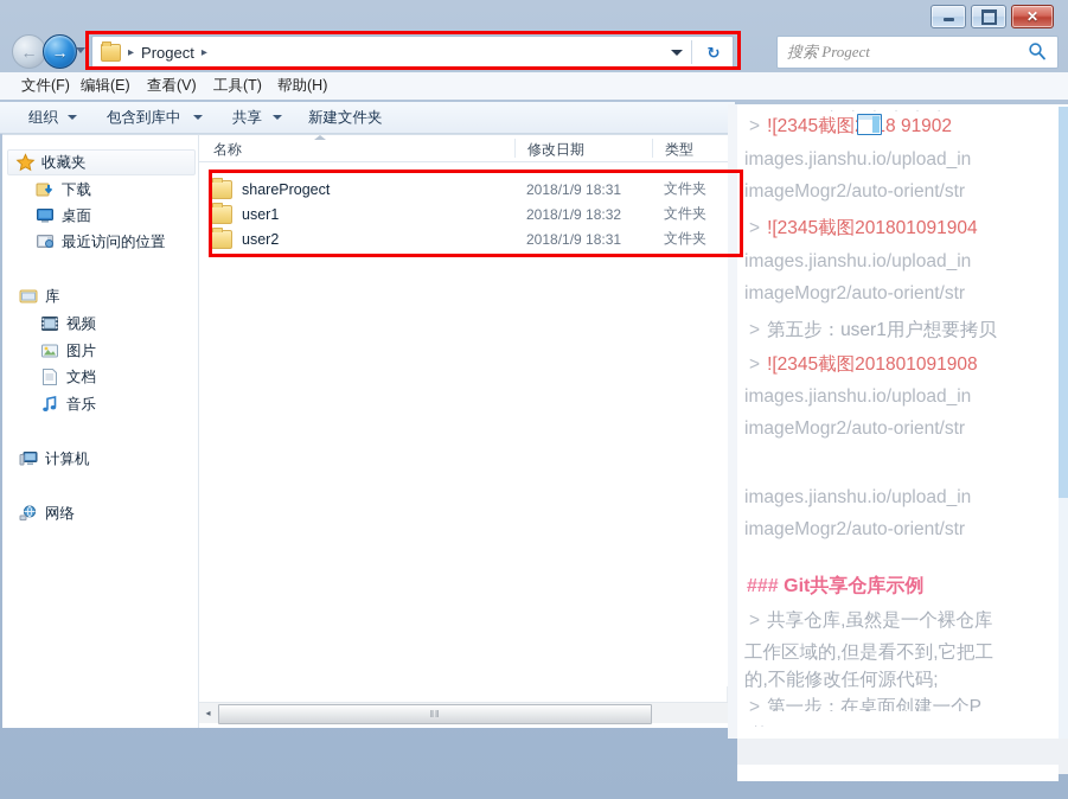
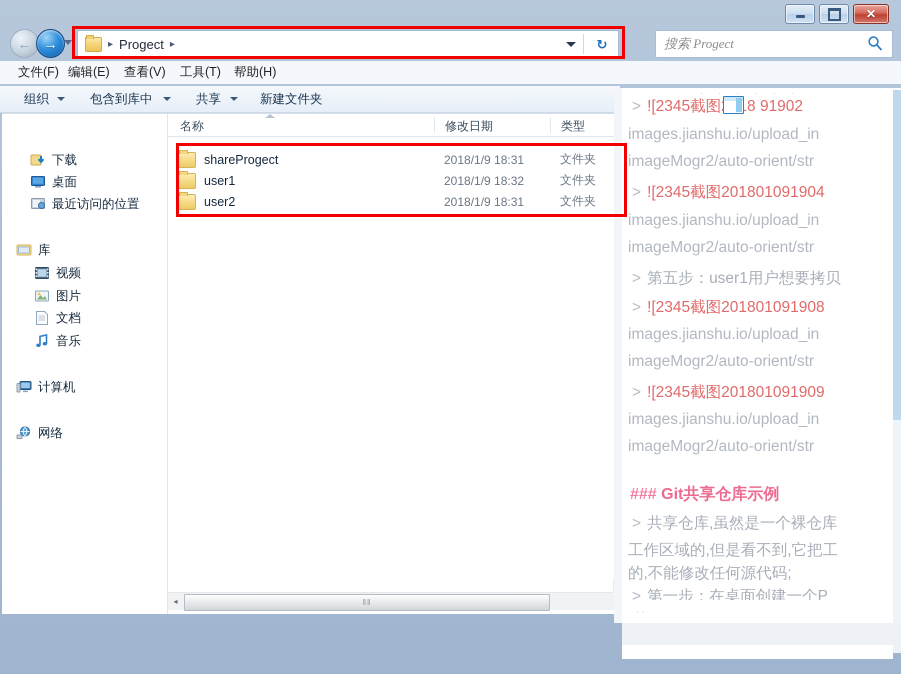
  ✕
  ←
  →
  ▸
  Progect
  ▸
  ↻
  搜索 Progect
  文件(F)
  编辑(E)
  查看(V)
  工具(T)
  帮助(H)
  组织
  包含到库中
  共享
  新建文件夹
- 收藏夹
  下载
  桌面
  最近访问的位置
  库
  视频
  图片
  文档
  音乐
  计算机
  网络
  名称
  修改日期
  类型
  shareProgect
  2018/1/9 18:31
  文件夹
  user1
  2018/1/9 18:32
  文件夹
  user2
  2018/1/9 18:31
  文件夹
  ◂
  ‖‖
  > ![2345截图8 91902
  images.jianshu.io/upload_in
  imageMogr2/auto-orient/str
  > ![2345截图201801091904
  images.jianshu.io/upload_in
  imageMogr2/auto-orient/str
  > 第五步：user1用户想要拷贝
  > ![2345截图201801091908
  images.jianshu.io/upload_in
  imageMogr2/auto-orient/str
+ > ![2345截图201801091909
  images.jianshu.io/upload_in
  imageMogr2/auto-orient/str
  ### Git共享仓库示例
  > 共享仓库,虽然是一个裸仓库
  工作区域的,但是看不到,它把工
  的,不能修改任何源代码;
  > 第一步：在桌面创建一个P
  · · · · · ·
  ··
